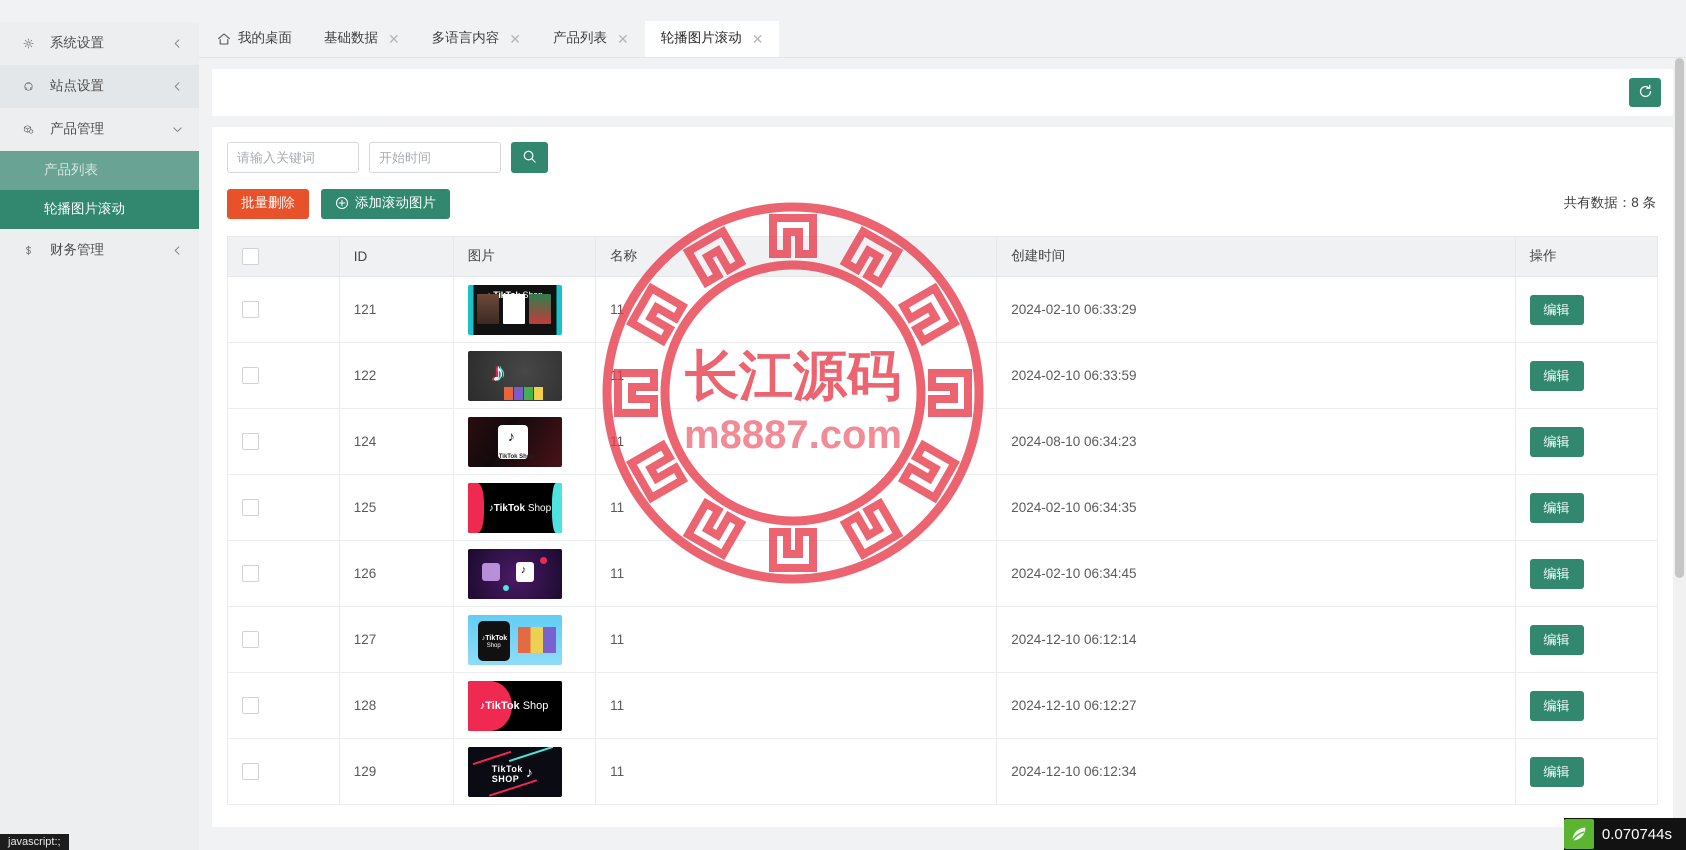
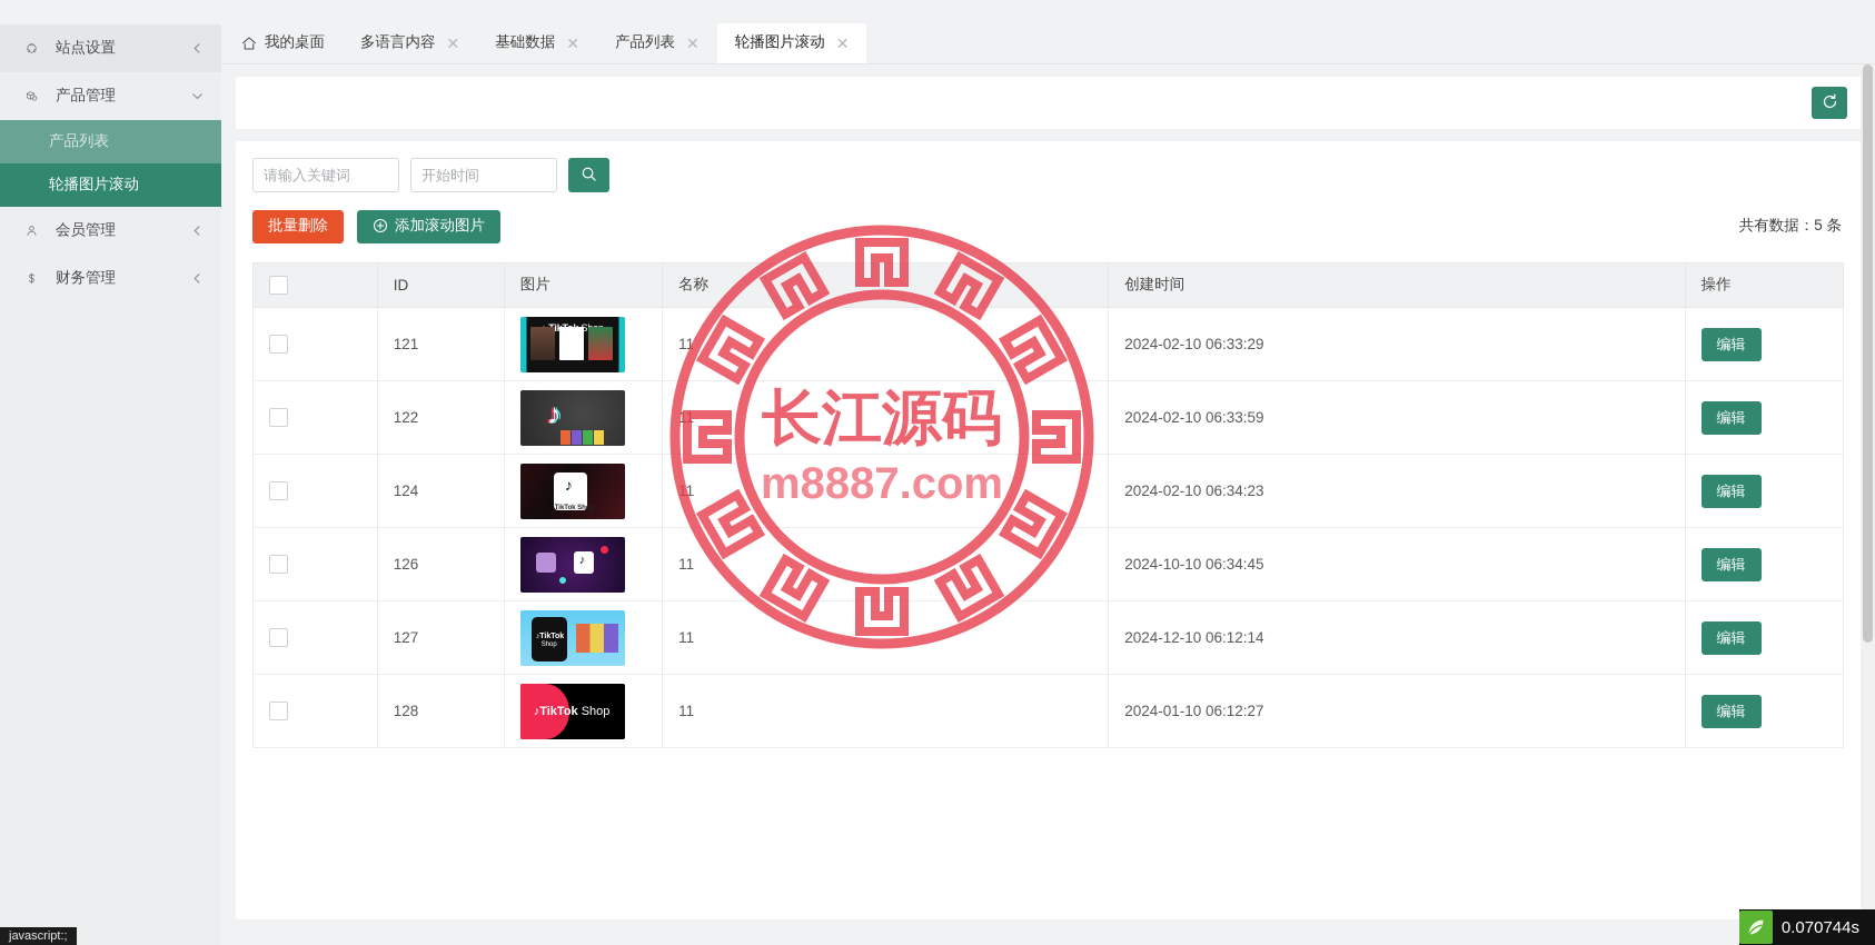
- 系统设置
  站点设置
  产品管理
  产品列表
  轮播图片滚动
+ 会员管理
  财务管理
  我的桌面
- 基础数据
+ 多语言内容
  ✕
- 多语言内容
+ 基础数据
  ✕
  产品列表
  ✕
  轮播图片滚动
  ✕
  请输入关键词
  开始时间
  批量删除
  添加滚动图片
- 共有数据：8 条
+ 共有数据：5 条
  	ID	图片	名称	创建时间	操作
  	121	i S	11	2024-02-10 06:33:29	编辑
  	122	♪	11	2024-02-10 06:33:59	编辑
- 	124	♪	11	2024-08-10 06:34:23	编辑
+ 	124	♪	11	2024-02-10 06:34:23	编辑
- 	125	♪TikTok Shop	11	2024-02-10 06:34:35	编辑
- 	126	♪	11	2024-02-10 06:34:45	编辑
+ 	126	♪	11	2024-10-10 06:34:45	编辑
- 	128	♪TikTok Shop	11	2024-12-10 06:12:27	编辑
+ 	128	♪TikTok Shop	11	2024-01-10 06:12:27	编辑
- 	129	TikTok SHOP ♪	11	2024-12-10 06:12:34	编辑
  长江源码
  m8887.com
  javascript:;
  0.070744s
